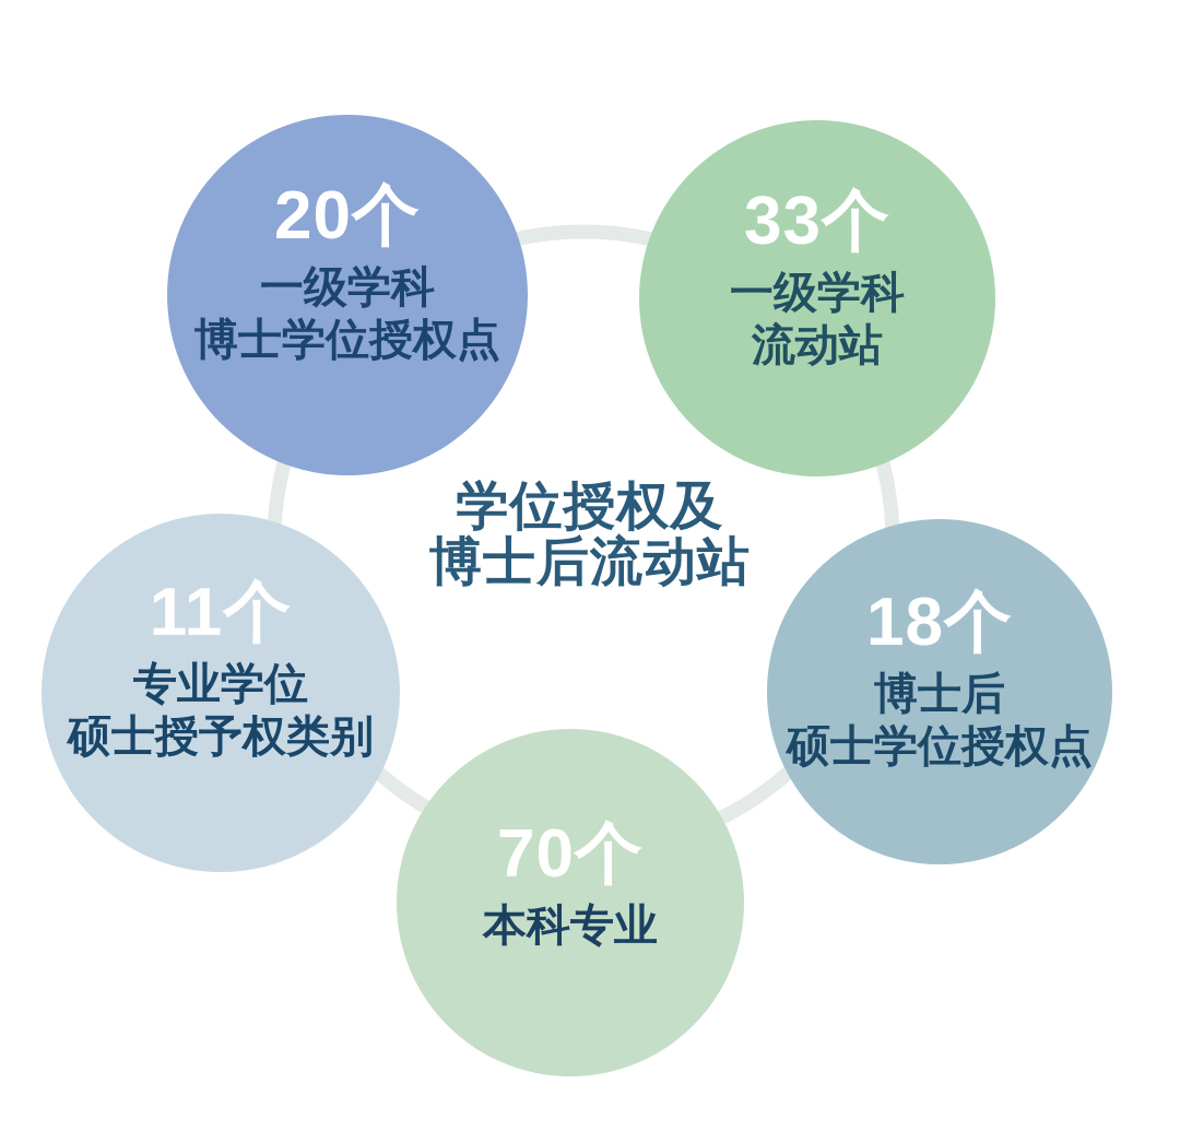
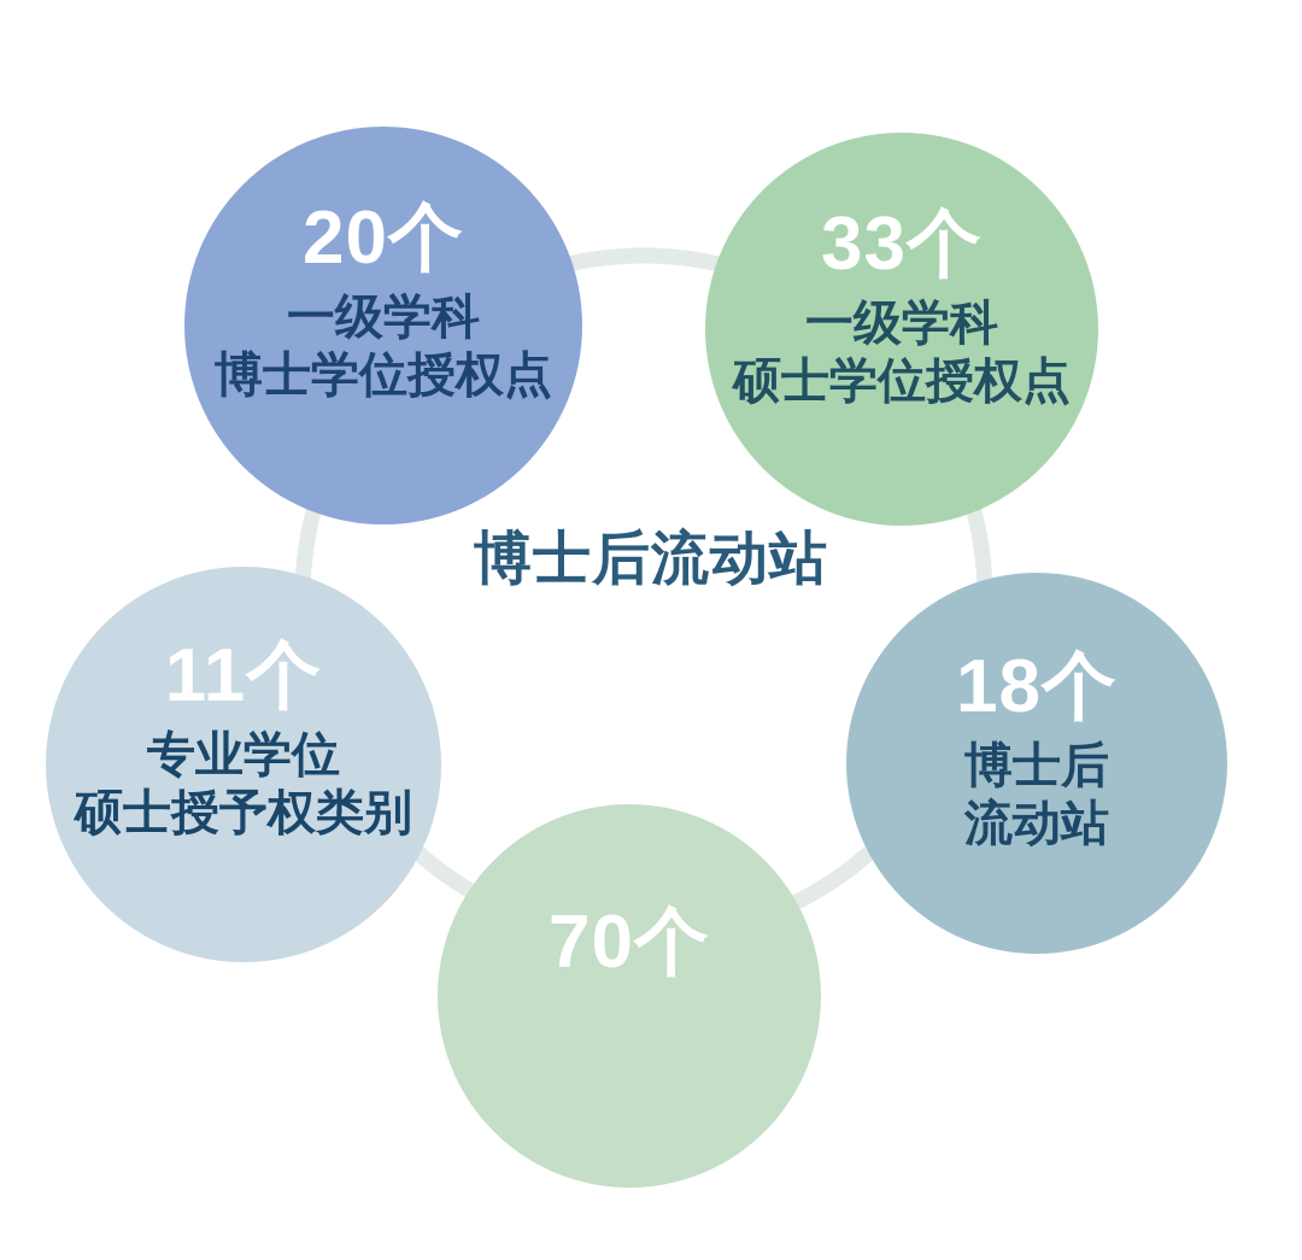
  20个
  一级学科
  博士学位授权点
  33个
  一级学科
- 流动站
+ 硕士学位授权点
  18个
  博士后
- 硕士学位授权点
+ 流动站
  70个
- 本科专业
  11个
  专业学位
  硕士授予权类别
- 学位授权及
  博士后流动站
